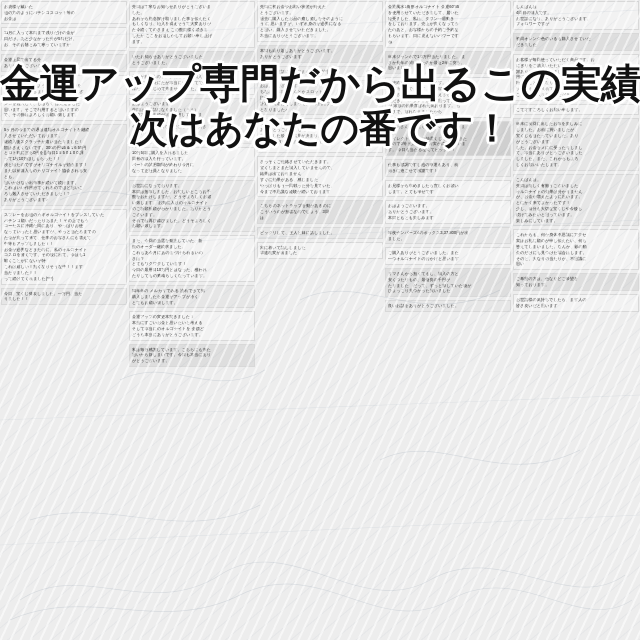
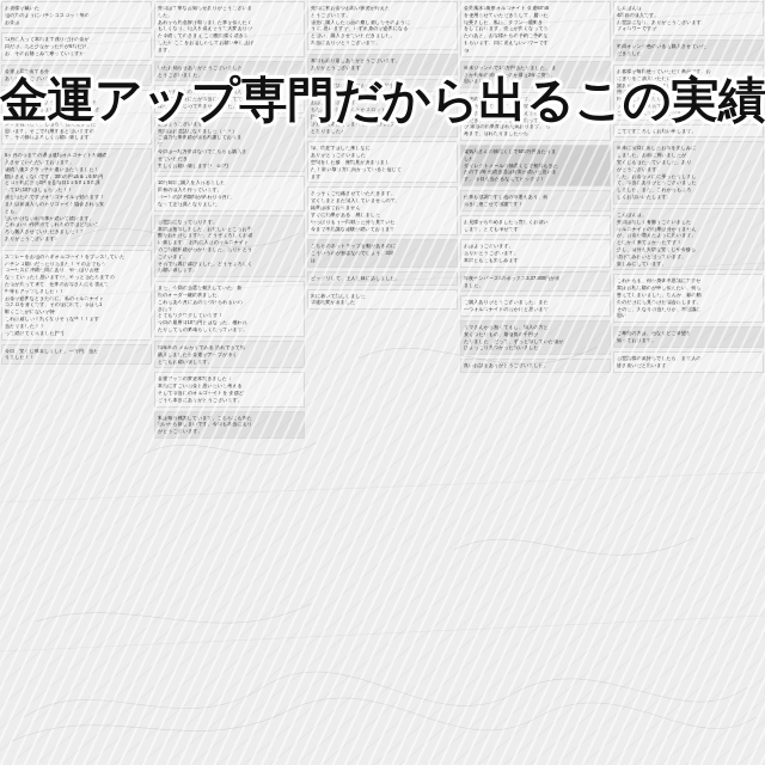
  金運アップ専門だから出るこの実績
- 次はあなたの番です！
